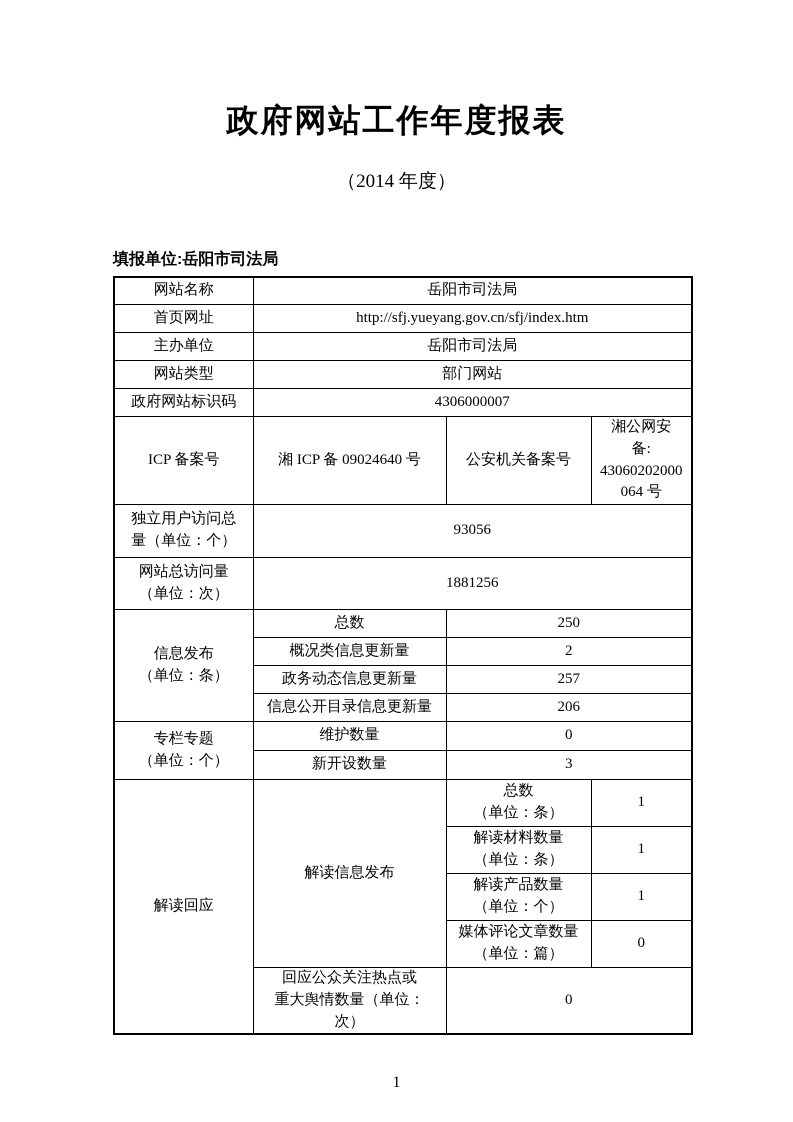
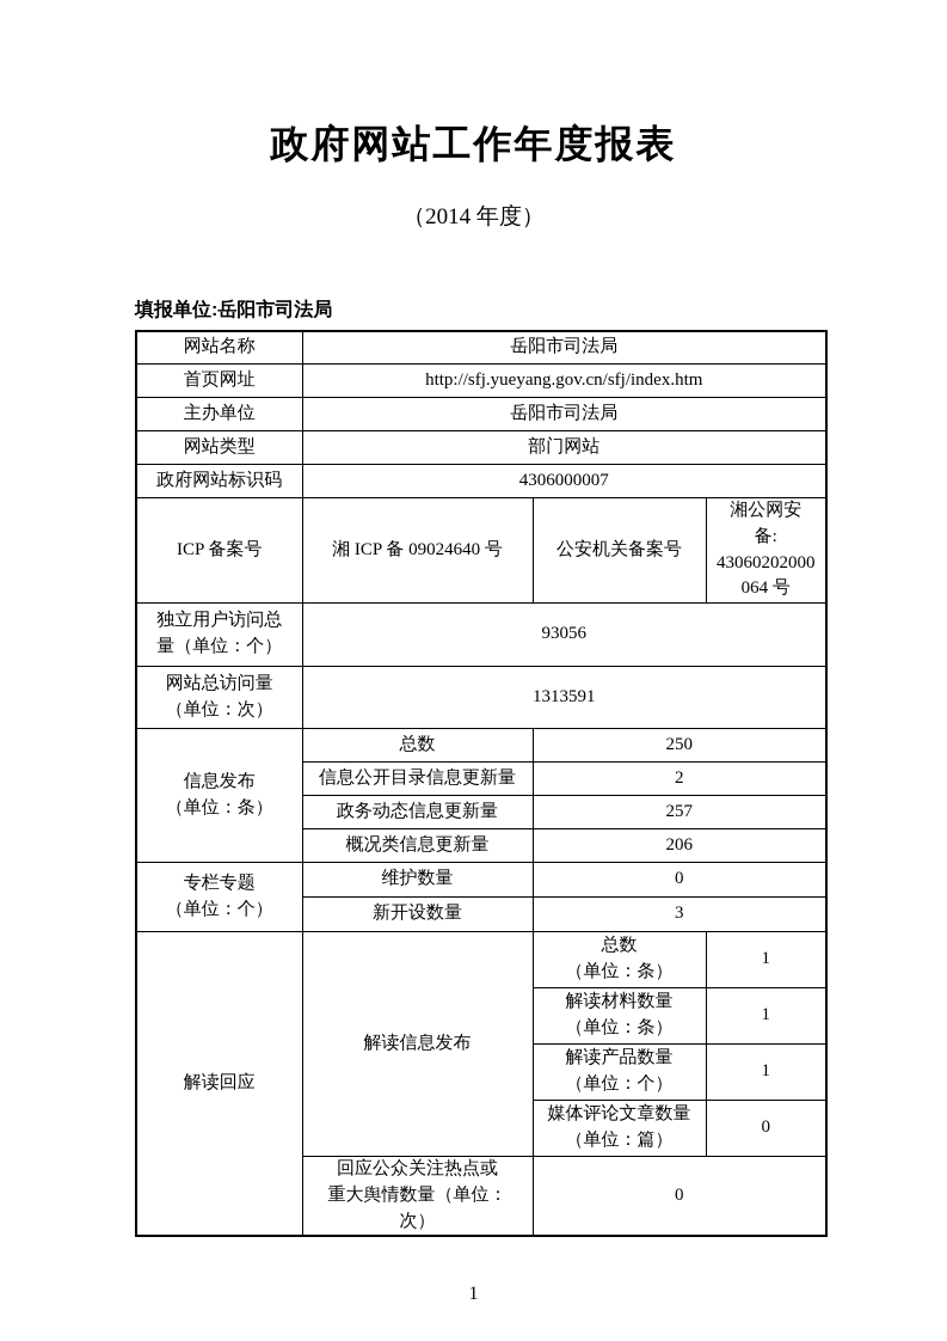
  政府网站工作年度报表
  （2014 年度）
  填报单位:岳阳市司法局
  网站名称	岳阳市司法局
  首页网址	http://sfj.yueyang.gov.cn/sfj/index.htm
  主办单位	岳阳市司法局
  网站类型	部门网站
  政府网站标识码	4306000007
  ICP 备案号	湘 ICP 备 09024640 号	公安机关备案号	湘公网安 备: 43060202000 064 号
  独立用户访问总 量（单位：个）	93056
- 网站总访问量 （单位：次）	1881256
+ 网站总访问量 （单位：次）	1313591
  信息发布 （单位：条）	总数	250
- 概况类信息更新量	2
+ 信息公开目录信息更新量	2
  政务动态信息更新量	257
- 信息公开目录信息更新量	206
+ 概况类信息更新量	206
  专栏专题 （单位：个）	维护数量	0
  新开设数量	3
  解读回应	解读信息发布	总数 （单位：条）	1
  解读材料数量 （单位：条）	1
  解读产品数量 （单位：个）	1
  媒体评论文章数量 （单位：篇）	0
  回应公众关注热点或 重大舆情数量（单位： 次）	0
  1
